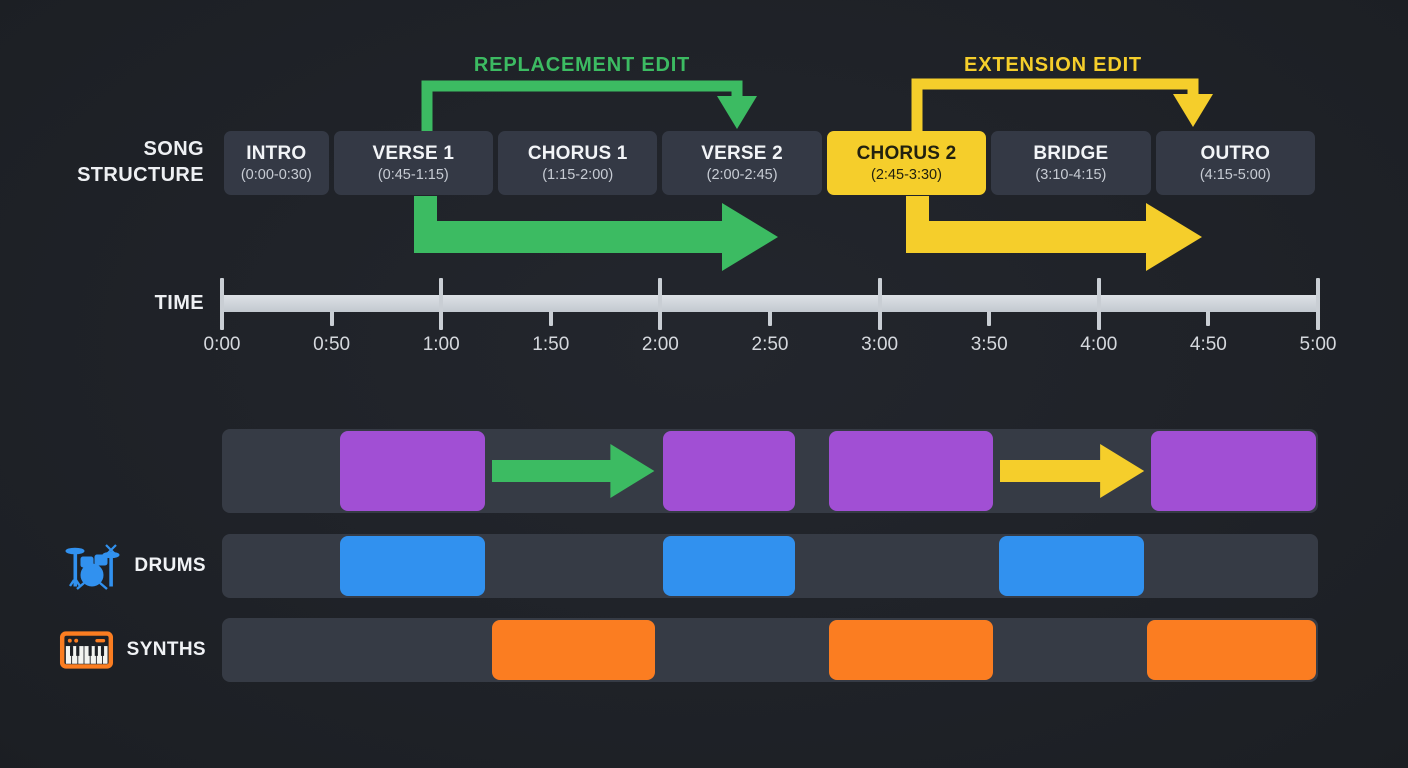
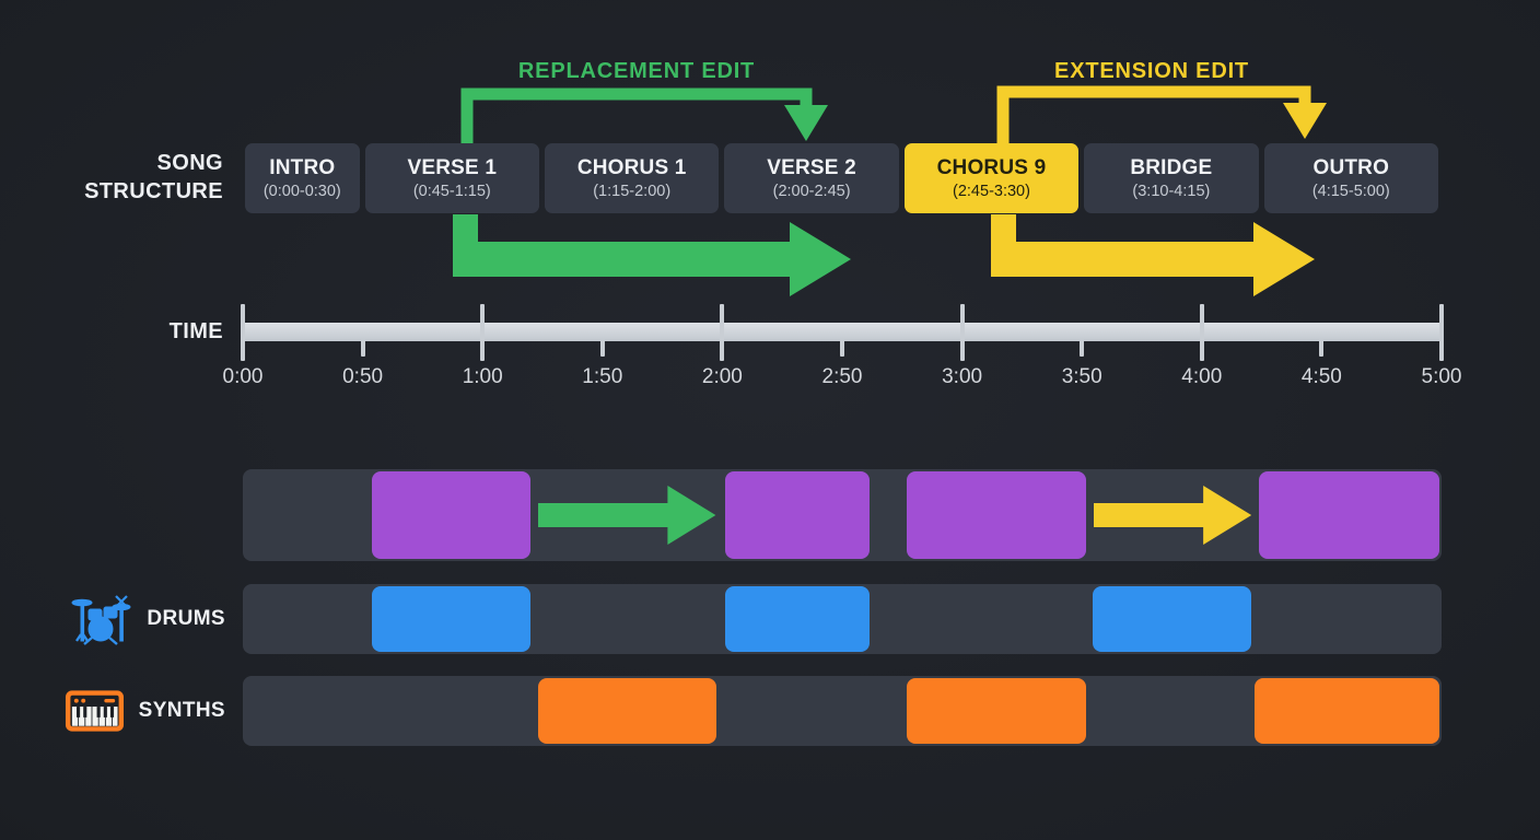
  REPLACEMENT EDIT
  EXTENSION EDIT
  SONG
  STRUCTURE
  INTRO
  (0:00-0:30)
  VERSE 1
  (0:45-1:15)
  CHORUS 1
  (1:15-2:00)
  VERSE 2
  (2:00-2:45)
- CHORUS 2
+ CHORUS 9
  (2:45-3:30)
  BRIDGE
  (3:10-4:15)
  OUTRO
  (4:15-5:00)
  TIME
  0:00
  0:50
  1:00
  1:50
  2:00
  2:50
  3:00
  3:50
  4:00
  4:50
  5:00
  DRUMS
  SYNTHS
